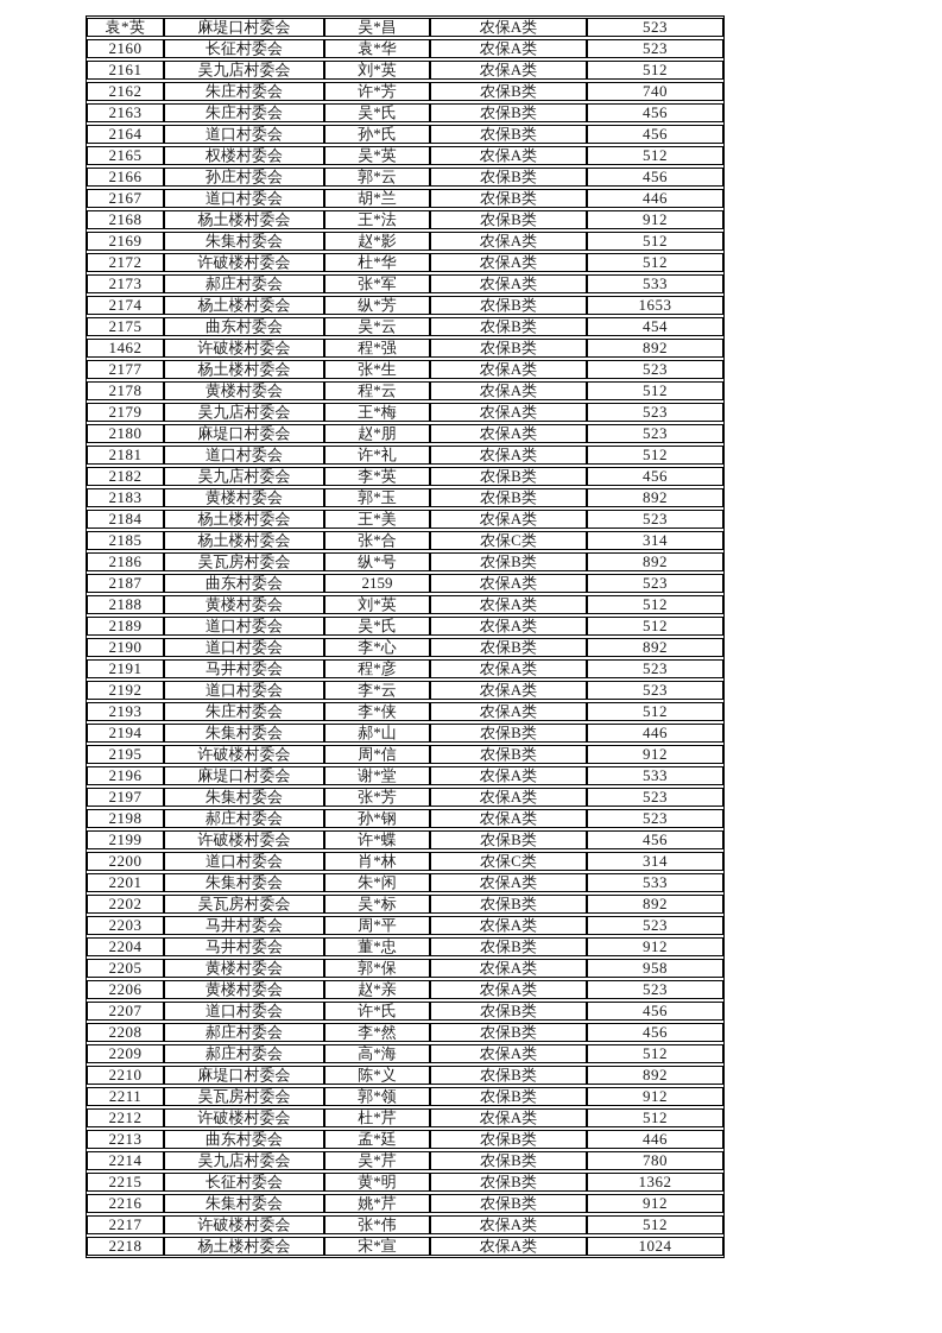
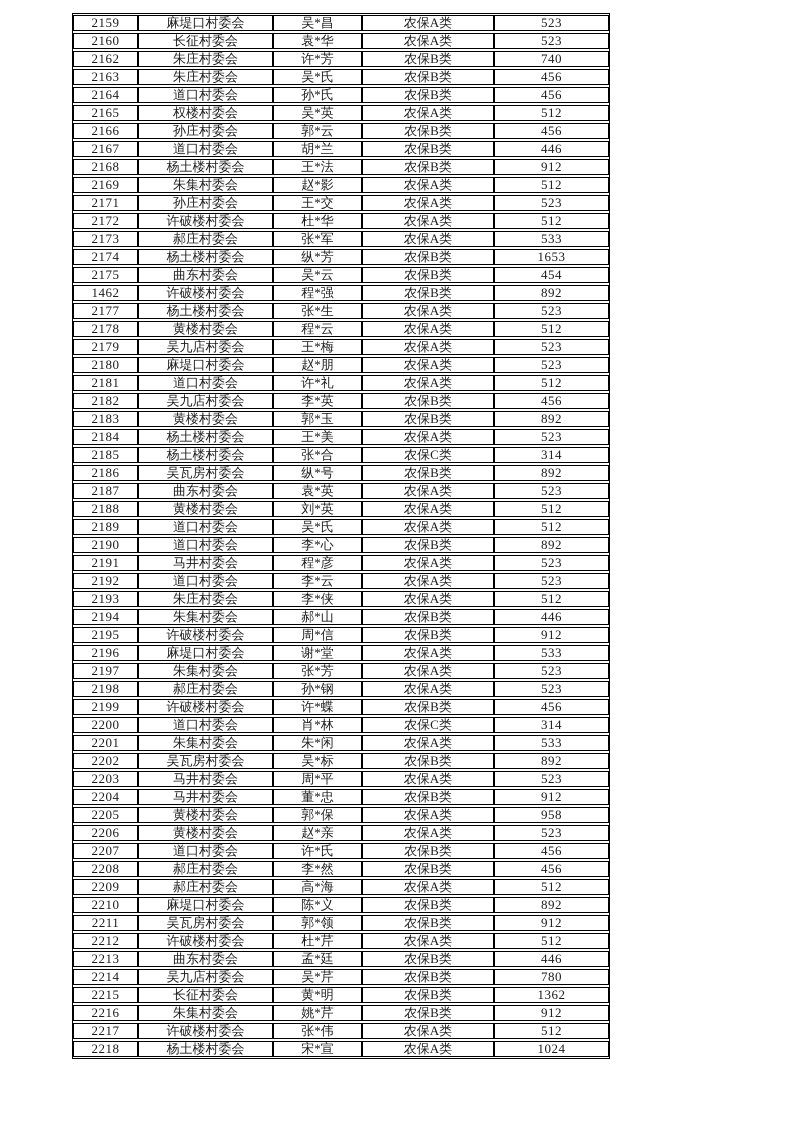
- 袁*英	麻堤口村委会	吴*昌	农保A类	523
+ 2159	麻堤口村委会	吴*昌	农保A类	523
  2160	长征村委会	袁*华	农保A类	523
- 2161	吴九店村委会	刘*英	农保A类	512
  2162	朱庄村委会	许*芳	农保B类	740
  2163	朱庄村委会	吴*氏	农保B类	456
  2164	道口村委会	孙*氏	农保B类	456
  2165	权楼村委会	吴*英	农保A类	512
  2166	孙庄村委会	郭*云	农保B类	456
  2167	道口村委会	胡*兰	农保B类	446
  2168	杨土楼村委会	王*法	农保B类	912
  2169	朱集村委会	赵*影	农保A类	512
+ 2171	孙庄村委会	王*交	农保A类	523
  2172	许破楼村委会	杜*华	农保A类	512
  2173	郝庄村委会	张*军	农保A类	533
  2174	杨土楼村委会	纵*芳	农保B类	1653
  2175	曲东村委会	吴*云	农保B类	454
  1462	许破楼村委会	程*强	农保B类	892
  2177	杨土楼村委会	张*生	农保A类	523
  2178	黄楼村委会	程*云	农保A类	512
  2179	吴九店村委会	王*梅	农保A类	523
  2180	麻堤口村委会	赵*朋	农保A类	523
  2181	道口村委会	许*礼	农保A类	512
  2182	吴九店村委会	李*英	农保B类	456
  2183	黄楼村委会	郭*玉	农保B类	892
  2184	杨土楼村委会	王*美	农保A类	523
  2185	杨土楼村委会	张*合	农保C类	314
  2186	吴瓦房村委会	纵*号	农保B类	892
- 2187	曲东村委会	2159	农保A类	523
+ 2187	曲东村委会	袁*英	农保A类	523
  2188	黄楼村委会	刘*英	农保A类	512
  2189	道口村委会	吴*氏	农保A类	512
  2190	道口村委会	李*心	农保B类	892
  2191	马井村委会	程*彦	农保A类	523
  2192	道口村委会	李*云	农保A类	523
  2193	朱庄村委会	李*侠	农保A类	512
  2194	朱集村委会	郝*山	农保B类	446
  2195	许破楼村委会	周*信	农保B类	912
  2196	麻堤口村委会	谢*堂	农保A类	533
  2197	朱集村委会	张*芳	农保A类	523
  2198	郝庄村委会	孙*钢	农保A类	523
  2199	许破楼村委会	许*蝶	农保B类	456
  2200	道口村委会	肖*林	农保C类	314
  2201	朱集村委会	朱*闲	农保A类	533
  2202	吴瓦房村委会	吴*标	农保B类	892
  2203	马井村委会	周*平	农保A类	523
  2204	马井村委会	董*忠	农保B类	912
  2205	黄楼村委会	郭*保	农保A类	958
  2206	黄楼村委会	赵*亲	农保A类	523
  2207	道口村委会	许*氏	农保B类	456
  2208	郝庄村委会	李*然	农保B类	456
  2209	郝庄村委会	高*海	农保A类	512
  2210	麻堤口村委会	陈*义	农保B类	892
  2211	吴瓦房村委会	郭*领	农保B类	912
  2212	许破楼村委会	杜*芹	农保A类	512
  2213	曲东村委会	孟*廷	农保B类	446
  2214	吴九店村委会	吴*芹	农保B类	780
  2215	长征村委会	黄*明	农保B类	1362
  2216	朱集村委会	姚*芹	农保B类	912
  2217	许破楼村委会	张*伟	农保A类	512
  2218	杨土楼村委会	宋*宣	农保A类	1024
